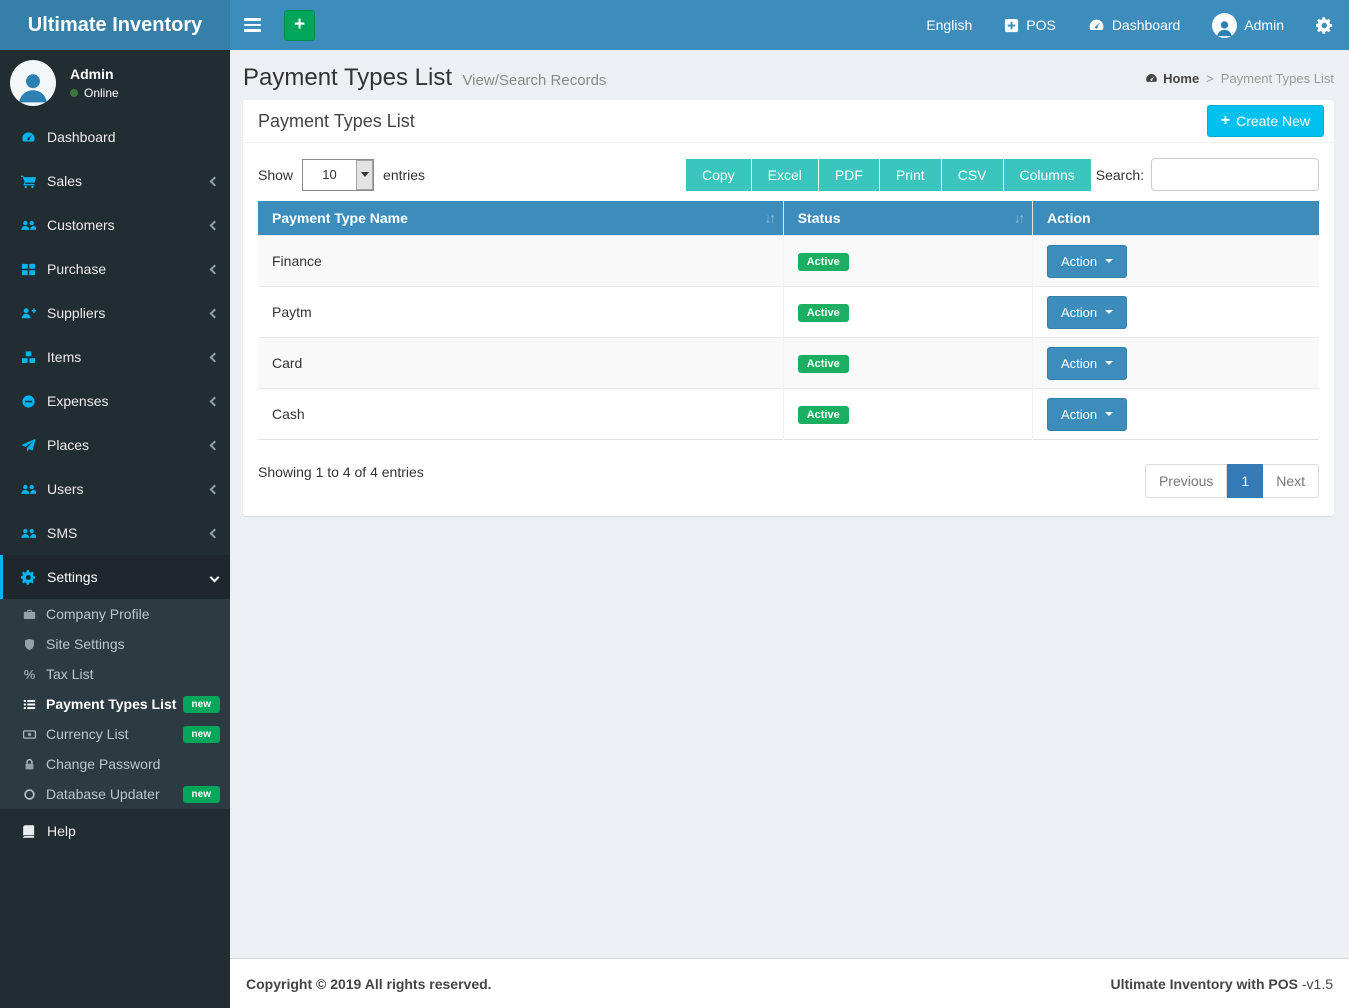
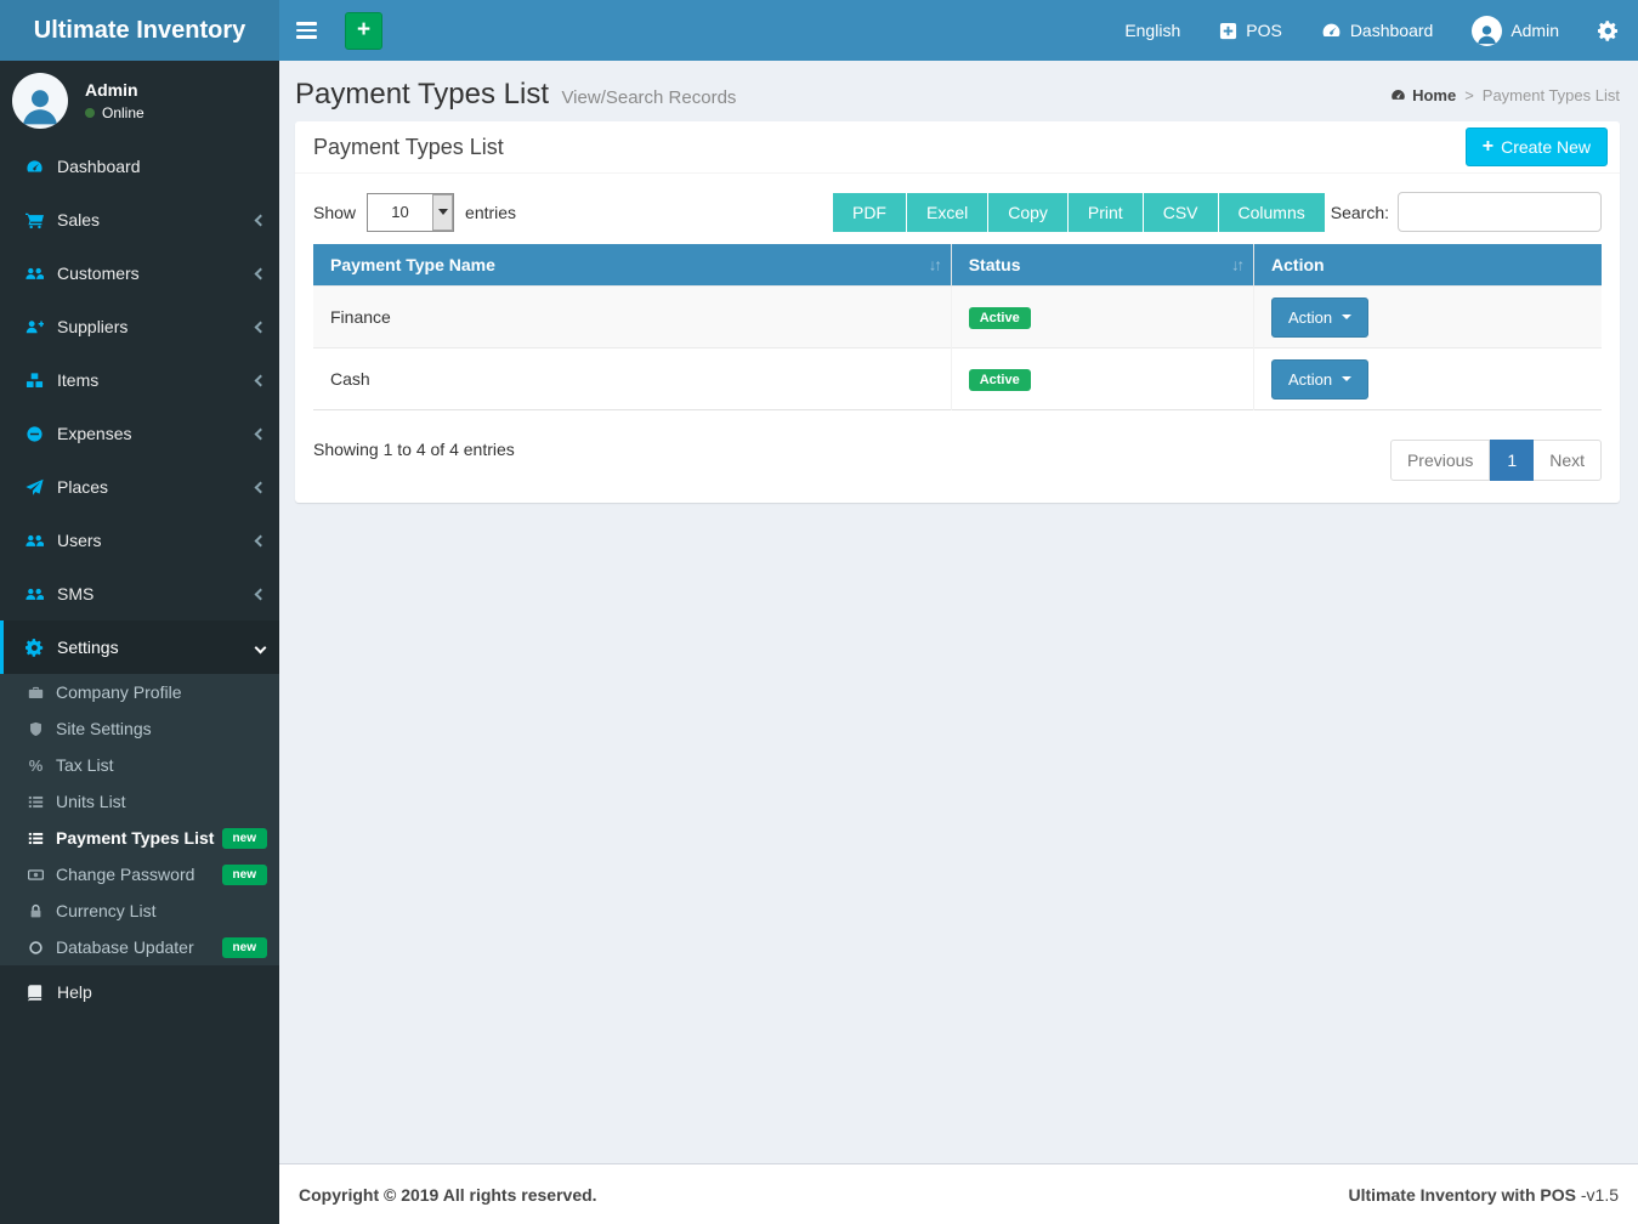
  Ultimate Inventory
  +
  English
  POS
  Dashboard
  Admin
  Admin
  Online
  Dashboard
  Sales
  Customers
- Purchase
  Suppliers
  Items
  Expenses
  Places
  Users
  SMS
  Settings
  Company Profile
  Site Settings
  %
  Tax List
+ Units List
  Payment Types List
  new
- Currency List
+ Change Password
  new
- Change Password
+ Currency List
  Database Updater
  new
  Help
  Payment Types List View/Search Records
  Home
  >
  Payment Types List
  Payment Types List
  +
  Create New
  Show
  10
  entries
- Copy
+ PDF
  Excel
- PDF
+ Copy
  Print
  CSV
  Columns
  Search:
  Payment Type Name ↓↑	Status ↓↑	Action
  Finance	Active	Action
- Paytm	Active	Action
- Card	Active	Action
  Cash	Active	Action
  Showing 1 to 4 of 4 entries
  Previous
  1
  Next
  Copyright © 2019 All rights reserved.
  Ultimate Inventory with POS -v1.5
